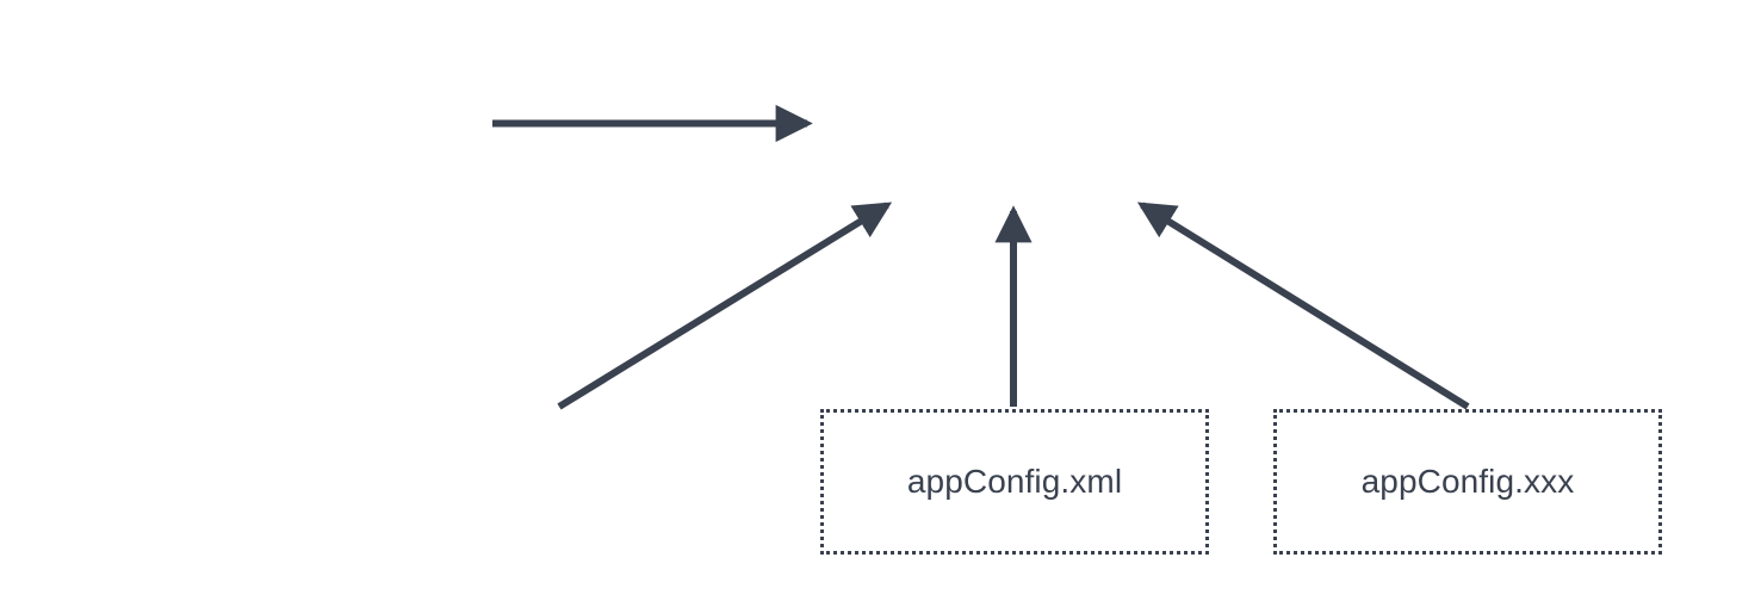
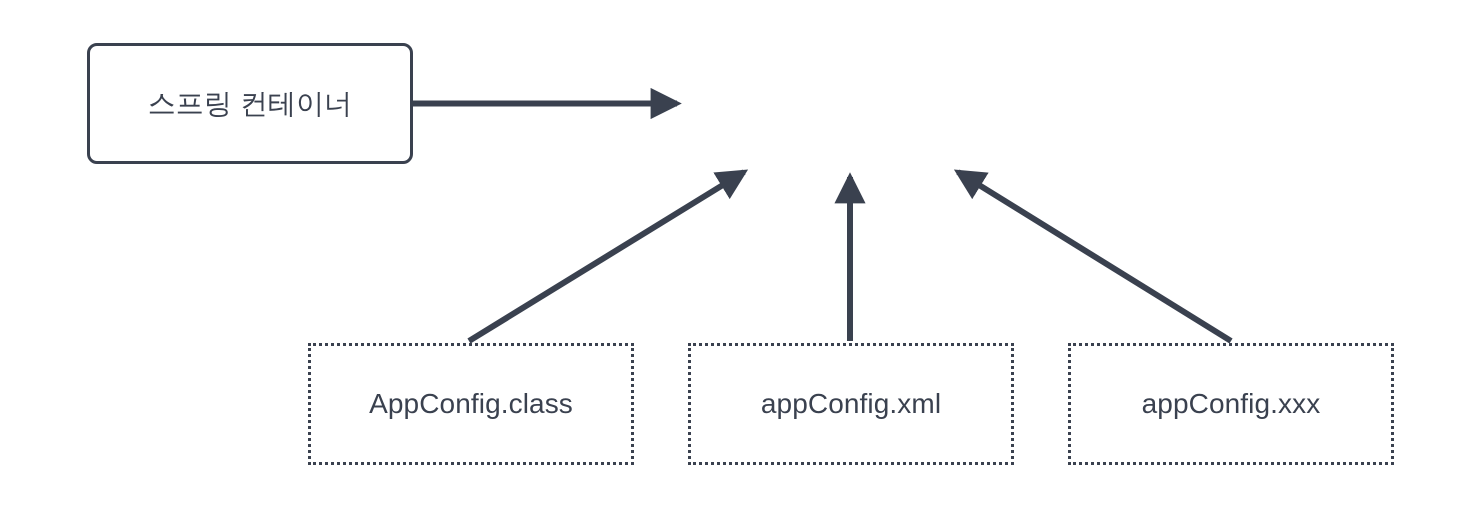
+ 스프링 컨테이너
+ AppConfig.class
  appConfig.xml
  appConfig.xxx
